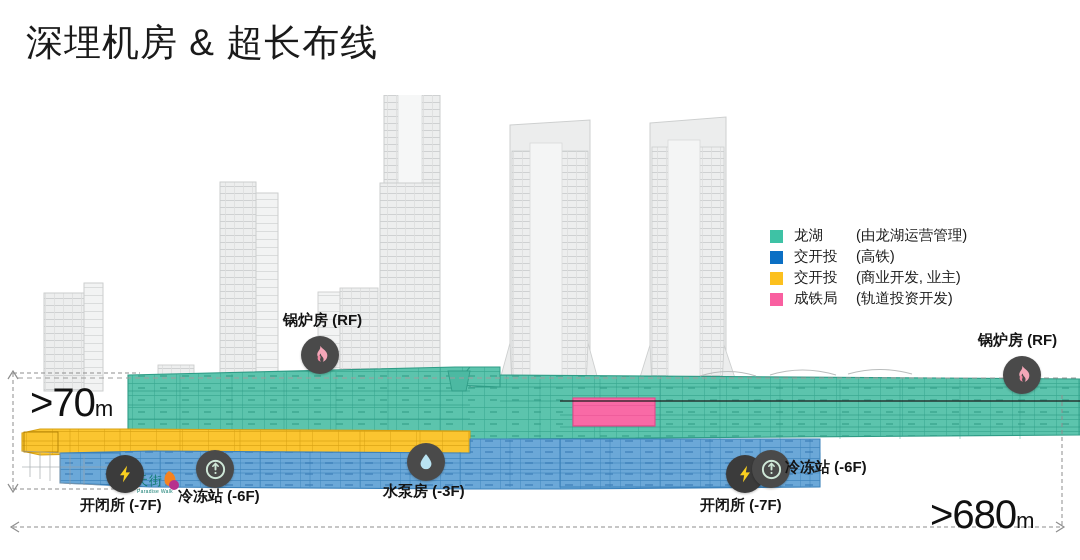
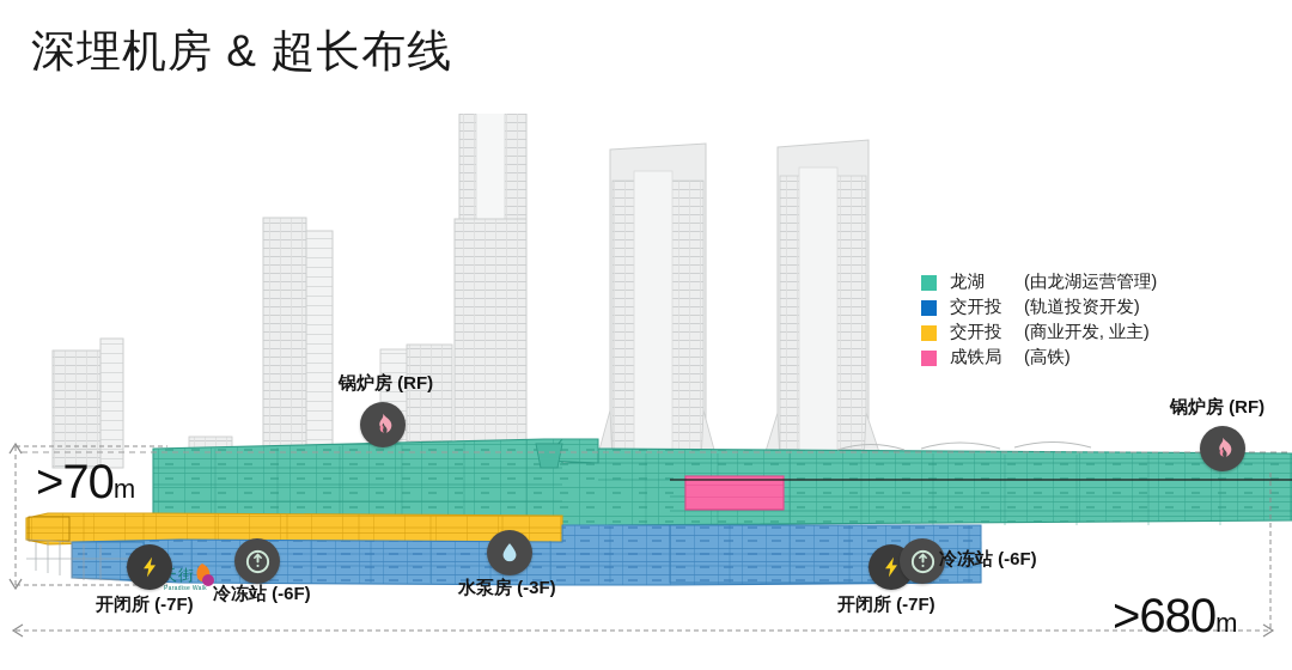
  深埋机房 & 超长布线
  龙湖
  (由龙湖运营管理)
  交开投
- (高铁)
+ (轨道投资开发)
  交开投
  (商业开发, 业主)
  成铁局
- (轨道投资开发)
+ (高铁)
  >70m
  >680m
  锅炉房 (RF)
  锅炉房 (RF)
  开闭所 (-7F)
  冷冻站 (-6F)
  水泵房 (-3F)
  开闭所 (-7F)
  冷冻站 (-6F)
